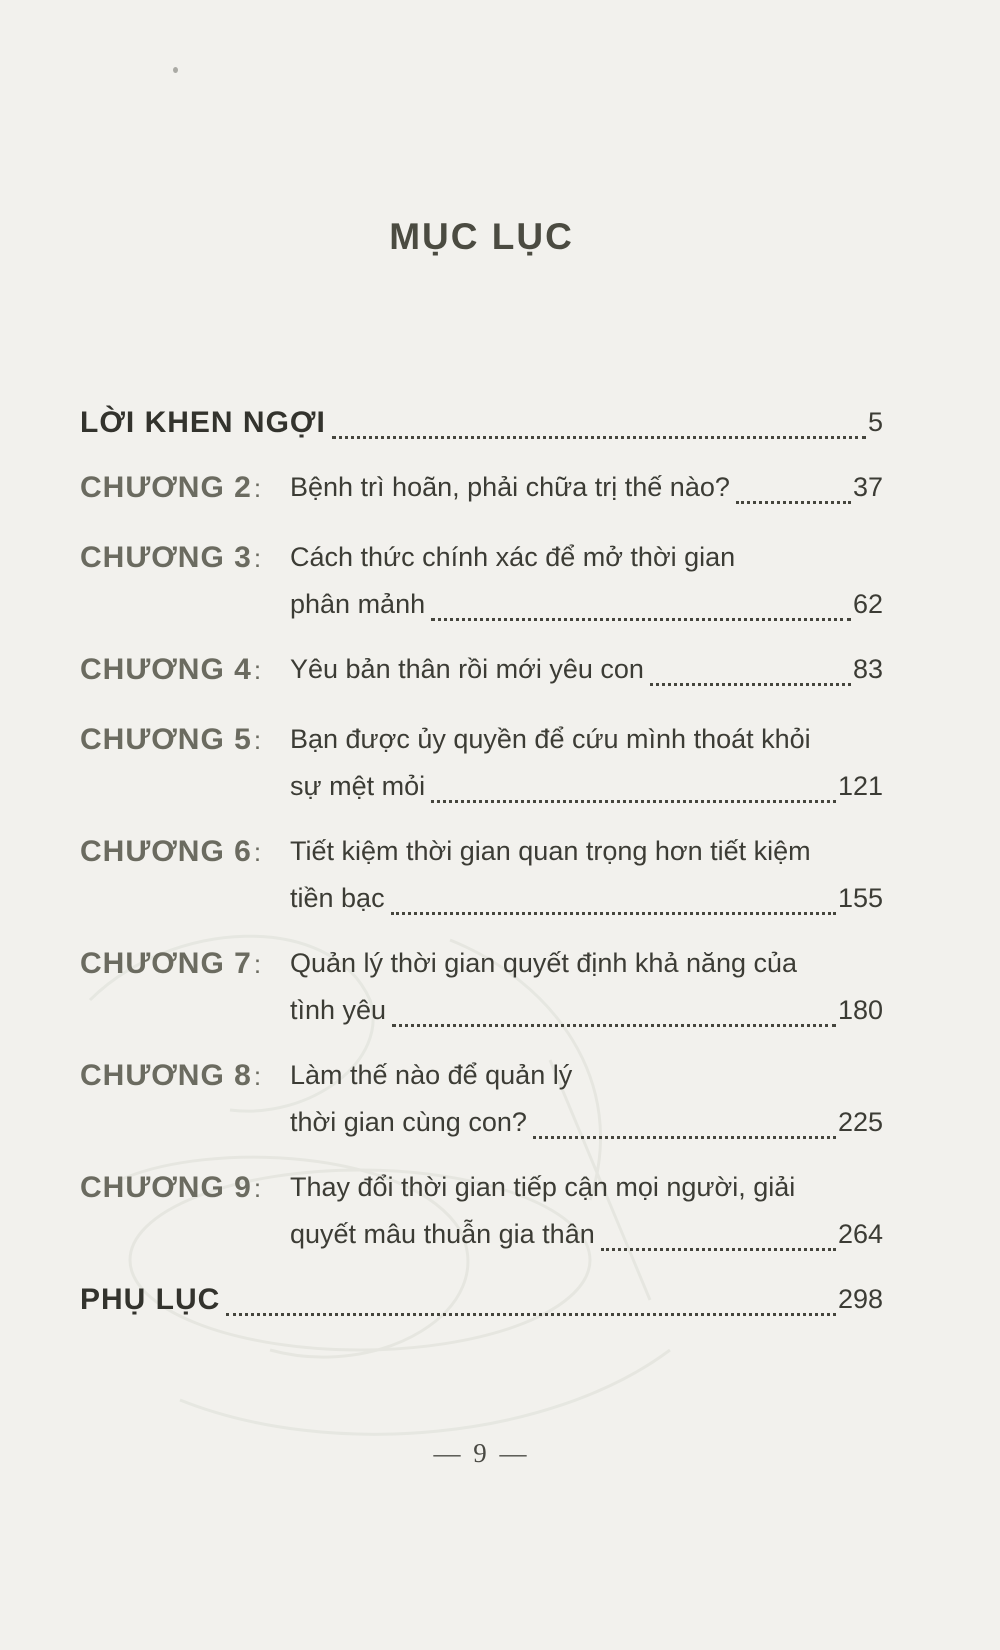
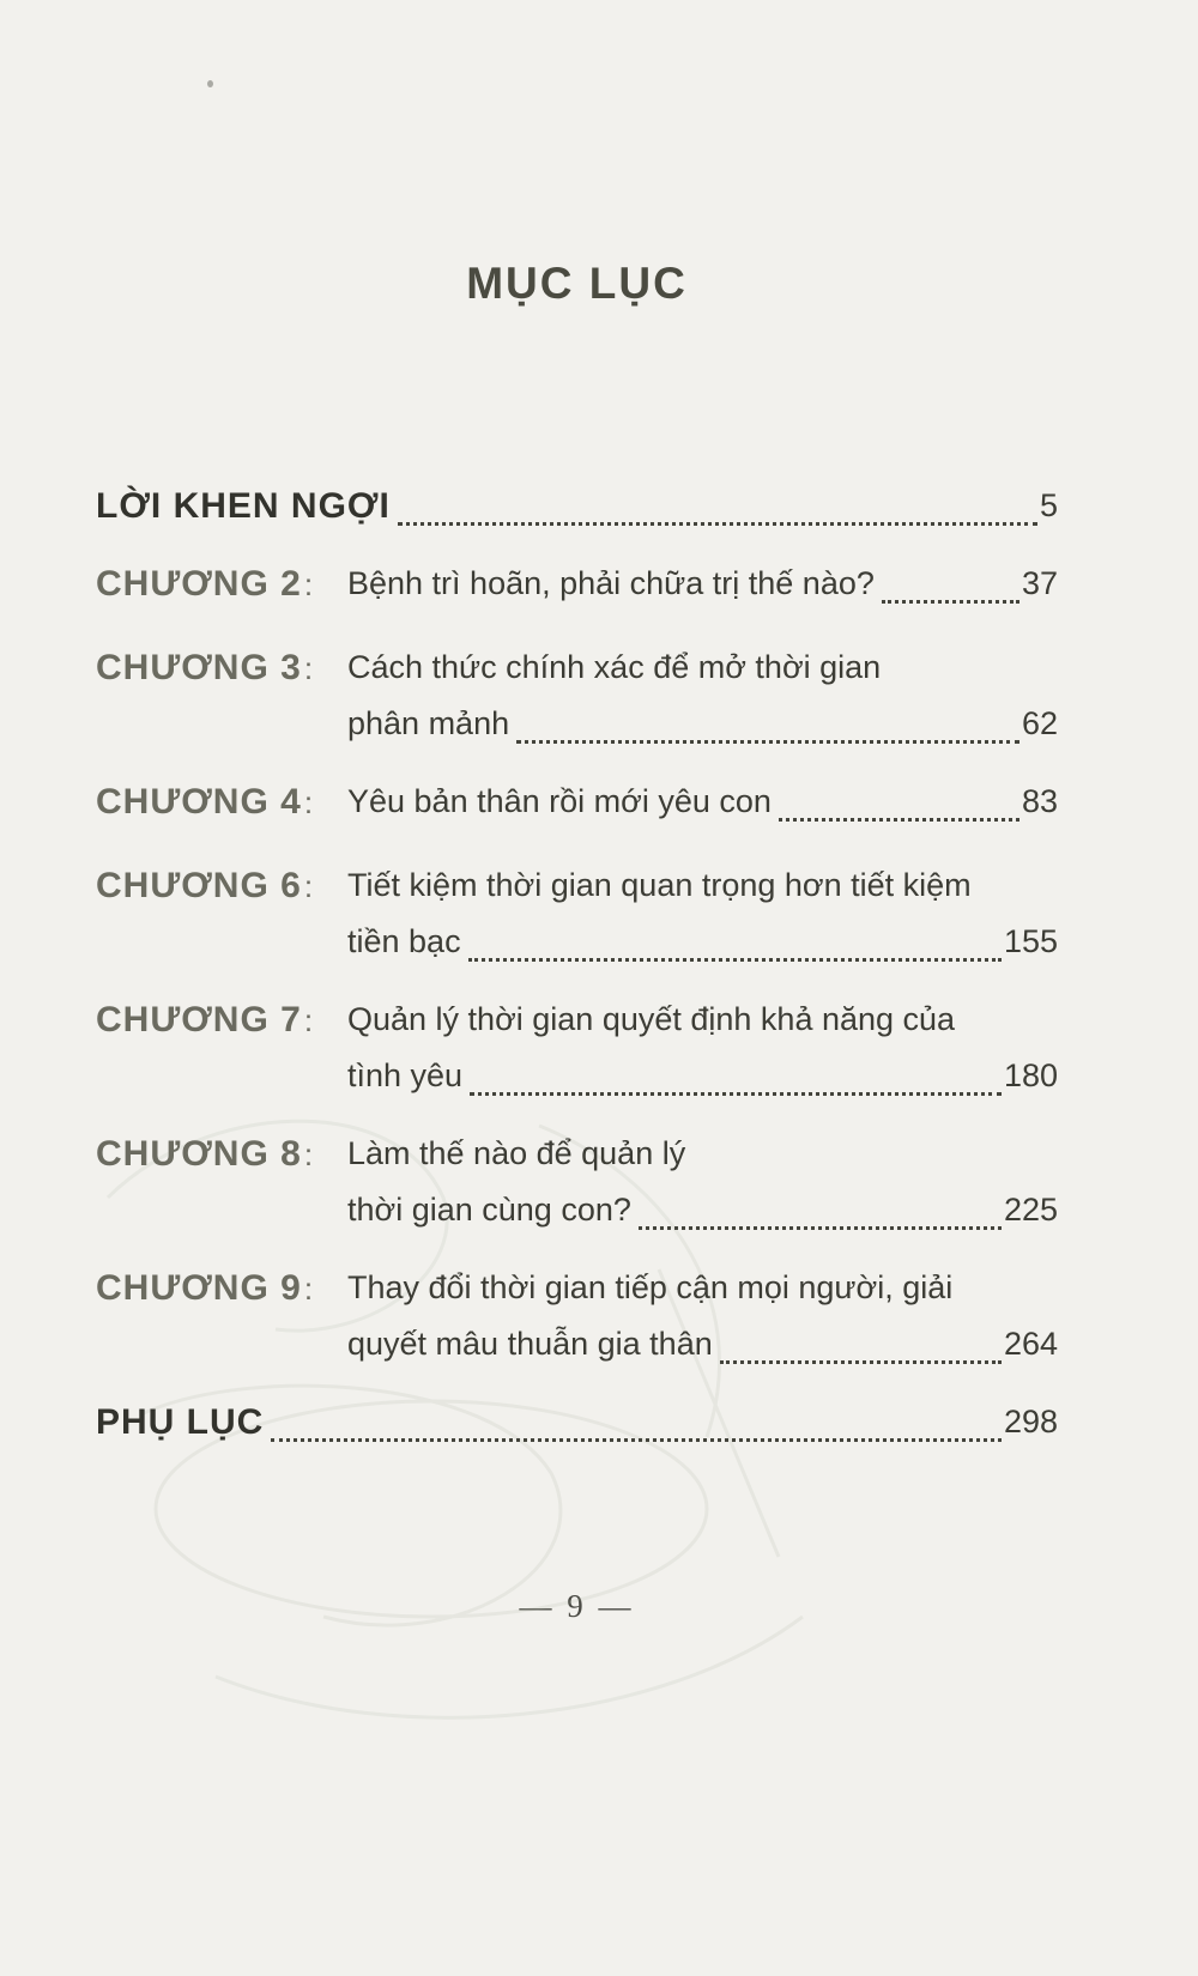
  MỤC LỤC
  LỜI KHEN NGỢI
  5
  CHƯƠNG 2:
  Bệnh trì hoãn, phải chữa trị thế nào?
  37
  CHƯƠNG 3:
  Cách thức chính xác để mở thời gian
  phân mảnh
  62
  CHƯƠNG 4:
  Yêu bản thân rồi mới yêu con
  83
- CHƯƠNG 5:
- Bạn được ủy quyền để cứu mình thoát khỏi
- sự mệt mỏi
- 121
  CHƯƠNG 6:
  Tiết kiệm thời gian quan trọng hơn tiết kiệm
  tiền bạc
  155
  CHƯƠNG 7:
  Quản lý thời gian quyết định khả năng của
  tình yêu
  180
  CHƯƠNG 8:
  Làm thế nào để quản lý
  thời gian cùng con?
  225
  CHƯƠNG 9:
  Thay đổi thời gian tiếp cận mọi người, giải
  quyết mâu thuẫn gia thân
  264
  PHỤ LỤC
  298
  — 9 —
